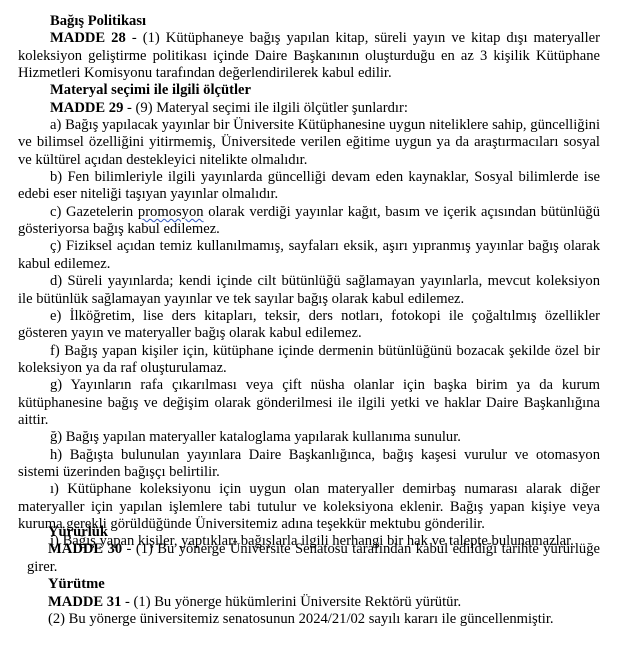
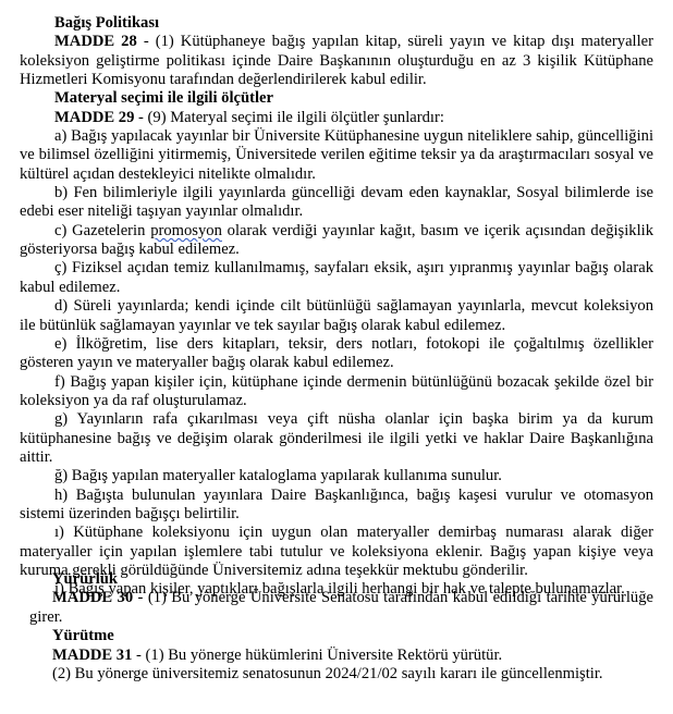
  Bağış Politikası
  MADDE 28 - (1) Kütüphaneye bağış yapılan kitap, süreli yayın ve kitap dışı materyaller koleksiyon geliştirme politikası içinde Daire Başkanının oluşturduğu en az 3 kişilik Kütüphane Hizmetleri Komisyonu tarafından değerlendirilerek kabul edilir.
  Materyal seçimi ile ilgili ölçütler
  MADDE 29 - (9) Materyal seçimi ile ilgili ölçütler şunlardır:
- a) Bağış yapılacak yayınlar bir Üniversite Kütüphanesine uygun niteliklere sahip, güncelliğini ve bilimsel özelliğini yitirmemiş, Üniversitede verilen eğitime uygun ya da araştırmacıları sosyal ve kültürel açıdan destekleyici nitelikte olmalıdır.
+ a) Bağış yapılacak yayınlar bir Üniversite Kütüphanesine uygun niteliklere sahip, güncelliğini ve bilimsel özelliğini yitirmemiş, Üniversitede verilen eğitime teksir ya da araştırmacıları sosyal ve kültürel açıdan destekleyici nitelikte olmalıdır.
  b) Fen bilimleriyle ilgili yayınlarda güncelliği devam eden kaynaklar, Sosyal bilimlerde ise edebi eser niteliği taşıyan yayınlar olmalıdır.
- c) Gazetelerin promosyon olarak verdiği yayınlar kağıt, basım ve içerik açısından bütünlüğü gösteriyorsa bağış kabul edilemez.
+ c) Gazetelerin promosyon olarak verdiği yayınlar kağıt, basım ve içerik açısından değişiklik gösteriyorsa bağış kabul edilemez.
  ç) Fiziksel açıdan temiz kullanılmamış, sayfaları eksik, aşırı yıpranmış yayınlar bağış olarak kabul edilemez.
  d) Süreli yayınlarda; kendi içinde cilt bütünlüğü sağlamayan yayınlarla, mevcut koleksiyon ile bütünlük sağlamayan yayınlar ve tek sayılar bağış olarak kabul edilemez.
  e) İlköğretim, lise ders kitapları, teksir, ders notları, fotokopi ile çoğaltılmış özellikler gösteren yayın ve materyaller bağış olarak kabul edilemez.
  f) Bağış yapan kişiler için, kütüphane içinde dermenin bütünlüğünü bozacak şekilde özel bir koleksiyon ya da raf oluşturulamaz.
  g) Yayınların rafa çıkarılması veya çift nüsha olanlar için başka birim ya da kurum kütüphanesine bağış ve değişim olarak gönderilmesi ile ilgili yetki ve haklar Daire Başkanlığına aittir.
  ğ) Bağış yapılan materyaller kataloglama yapılarak kullanıma sunulur.
  h) Bağışta bulunulan yayınlara Daire Başkanlığınca, bağış kaşesi vurulur ve otomasyon sistemi üzerinden bağışçı belirtilir.
  ı) Kütüphane koleksiyonu için uygun olan materyaller demirbaş numarası alarak diğer materyaller için yapılan işlemlere tabi tutulur ve koleksiyona eklenir. Bağış yapan kişiye veya kuruma gerekli görüldüğünde Üniversitemiz adına teşekkür mektubu gönderilir.
  i) Bağış yapan kişiler, yaptıkları bağışlarla ilgili herhangi bir hak ve talepte bulunamazlar.
  Yürürlük
  MADDE 30 - (1) Bu yönerge Üniversite Senatosu tarafından kabul edildiği tarihte yürürlüğe girer.
  Yürütme
  MADDE 31 - (1) Bu yönerge hükümlerini Üniversite Rektörü yürütür.
  (2) Bu yönerge üniversitemiz senatosunun 2024/21/02 sayılı kararı ile güncellenmiştir.
